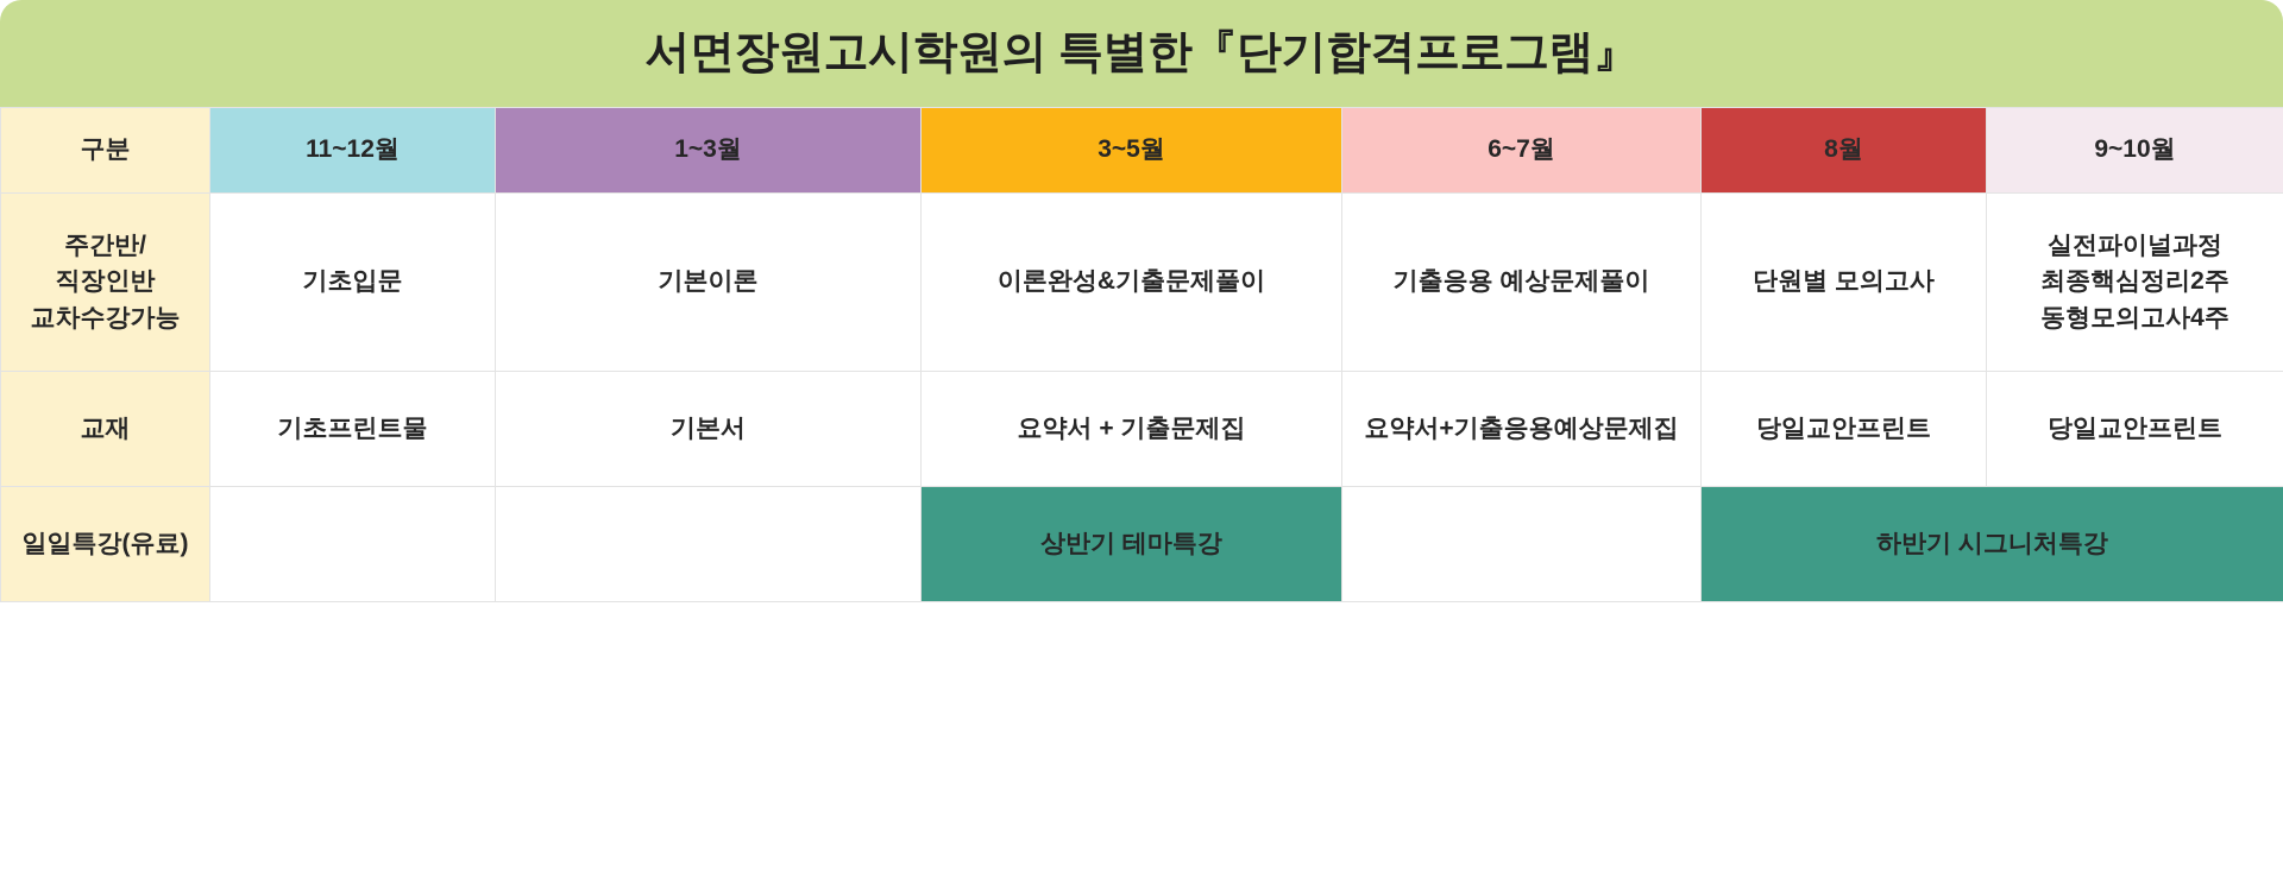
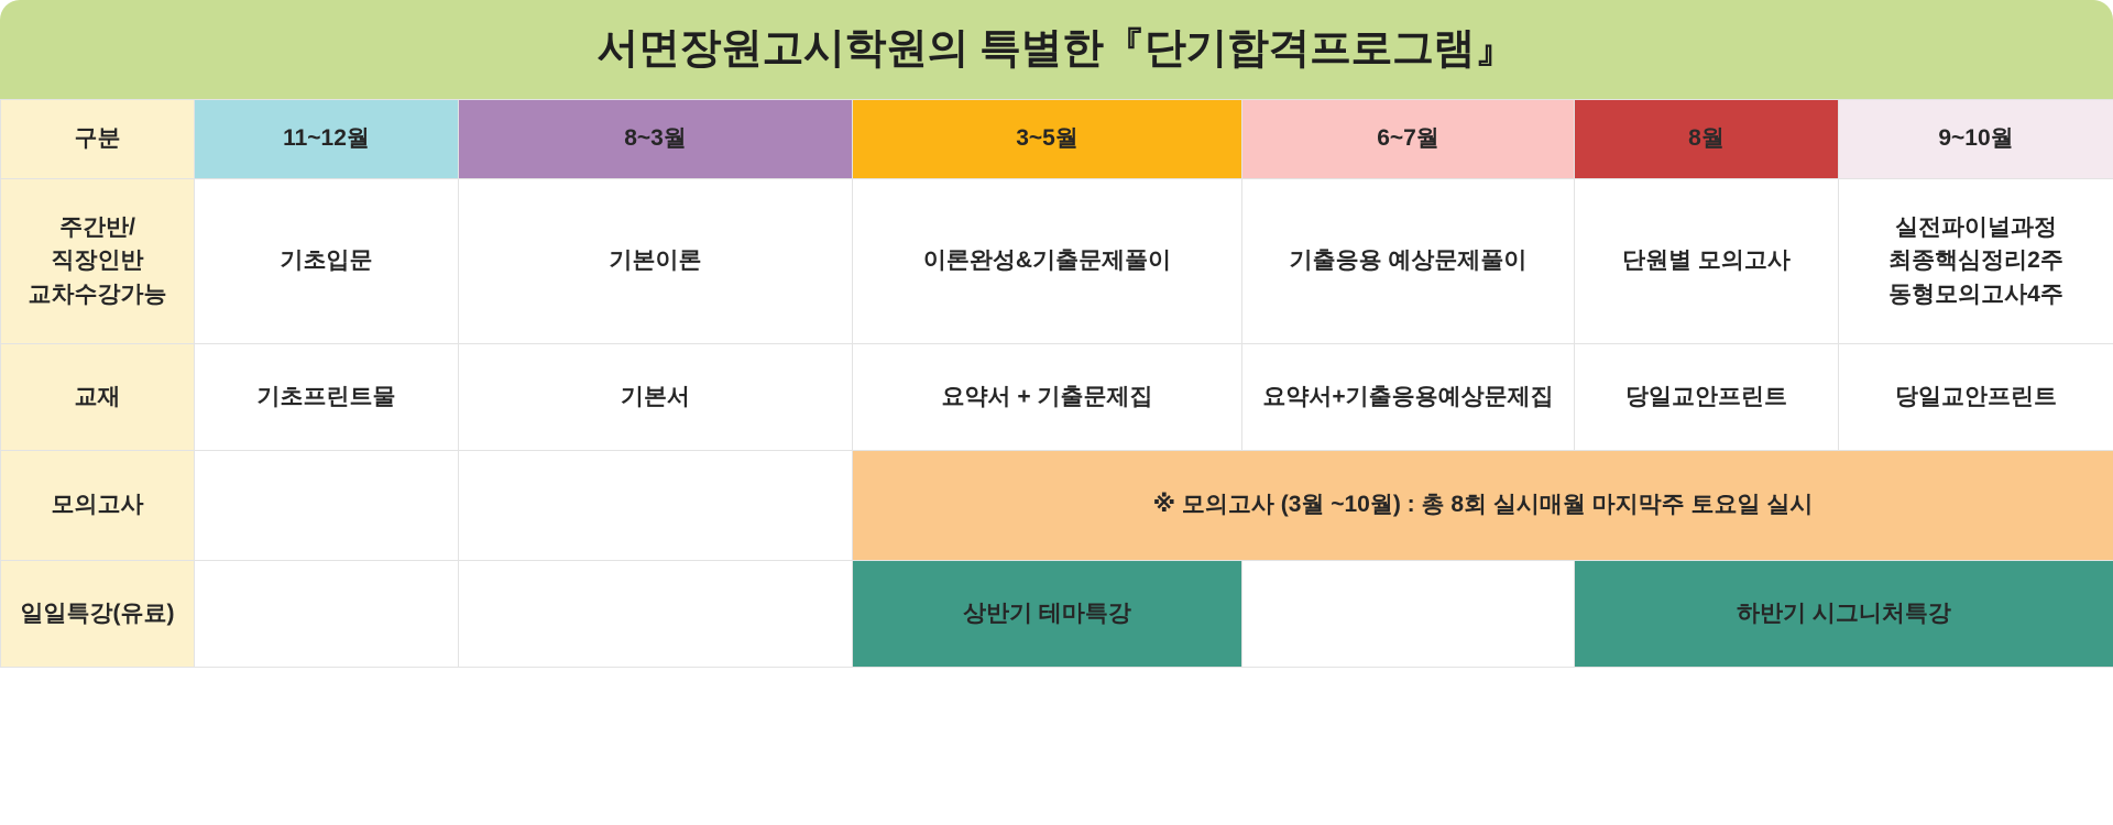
  서면장원고시학원의 특별한『단기합격프로그램』
- 구분	11~12월	1~3월	3~5월	6~7월	8월	9~10월
+ 구분	11~12월	8~3월	3~5월	6~7월	8월	9~10월
  주간반/ 직장인반 교차수강가능	기초입문	기본이론	이론완성&기출문제풀이	기출응용 예상문제풀이	단원별 모의고사	실전파이널과정 최종핵심정리2주 동형모의고사4주
  교재	기초프린트물	기본서	요약서 + 기출문제집	요약서+기출응용예상문제집	당일교안프린트	당일교안프린트
+ 모의고사			※ 모의고사 (3월 ~10월) : 총 8회 실시매월 마지막주 토요일 실시
  일일특강(유료)			상반기 테마특강		하반기 시그니처특강
